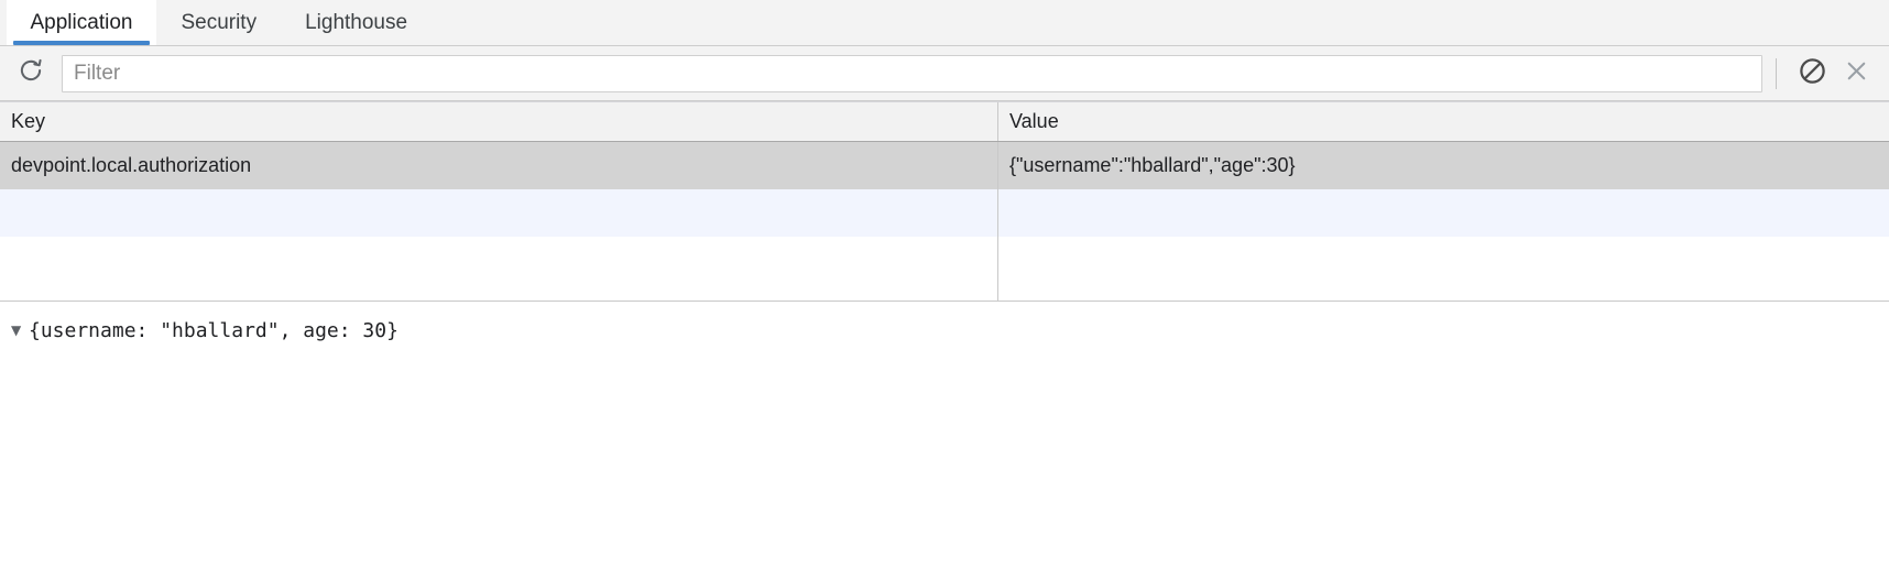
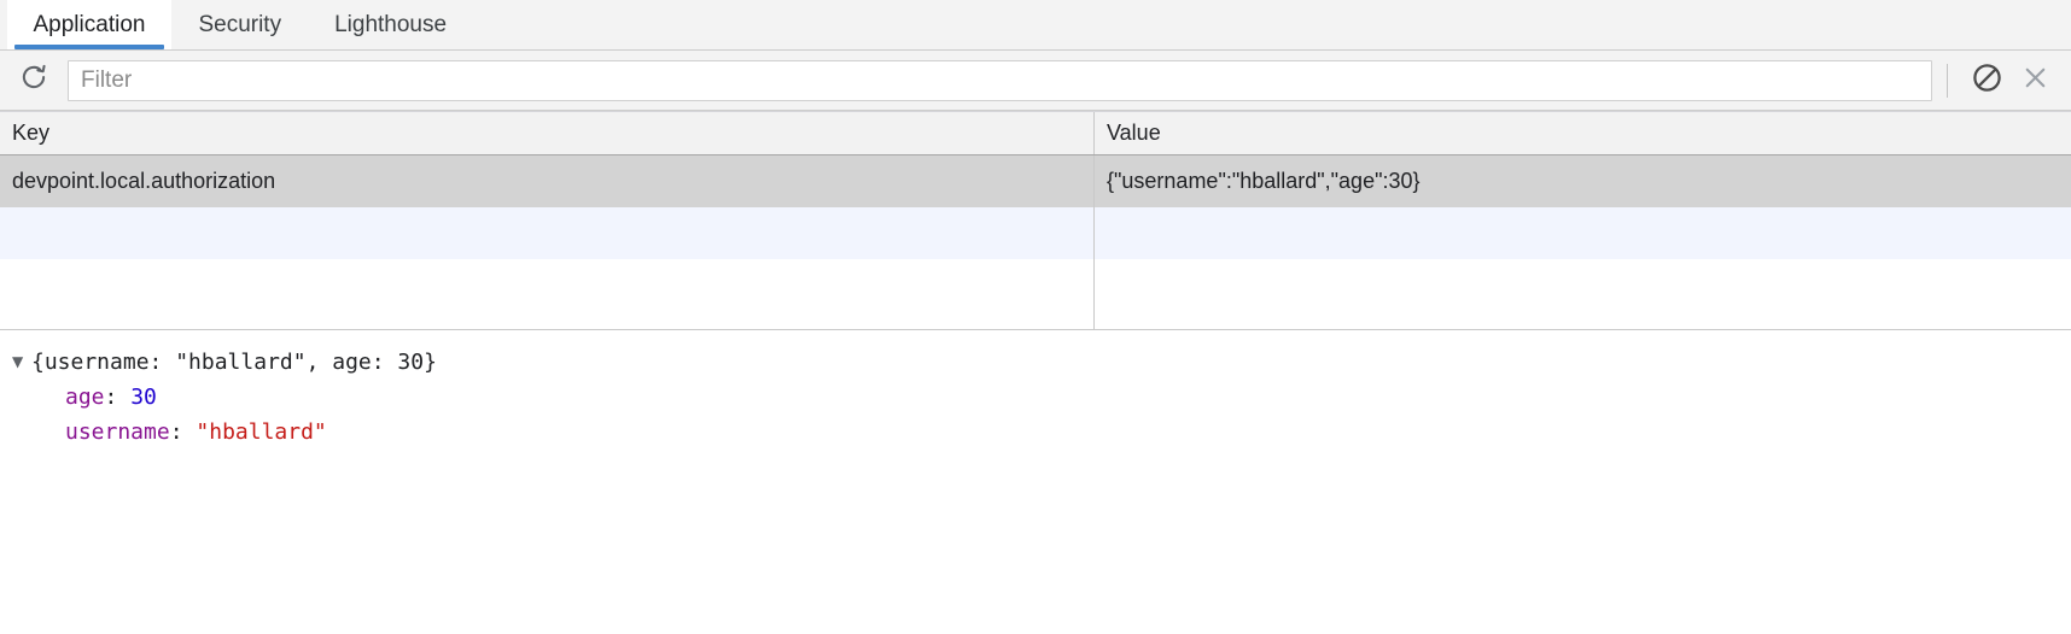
  Application
  Security
  Lighthouse
  Filter
  Key
  Value
  devpoint.local.authorization
  {"username":"hballard","age":30}
  ▼
  {username: "hballard", age: 30}
+ age: 30
+ username: "hballard"
